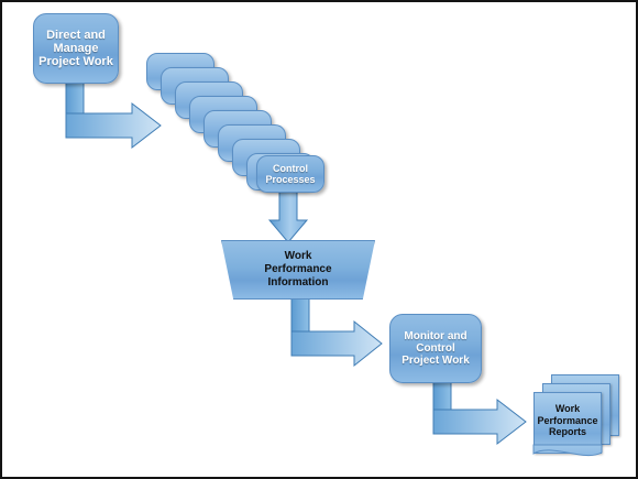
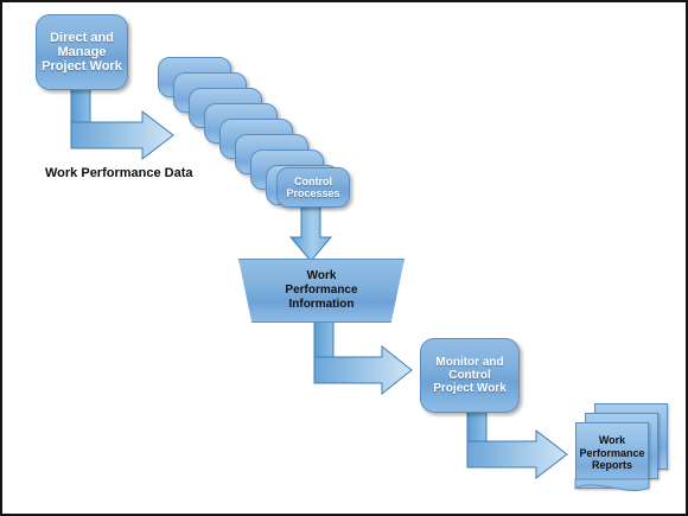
  Direct and
  Manage
  Project Work
  Control
  Processes
  Work
  Performance
  Information
  Monitor and
  Control
  Project Work
  Work
  Performance
  Reports
+ Work Performance Data
